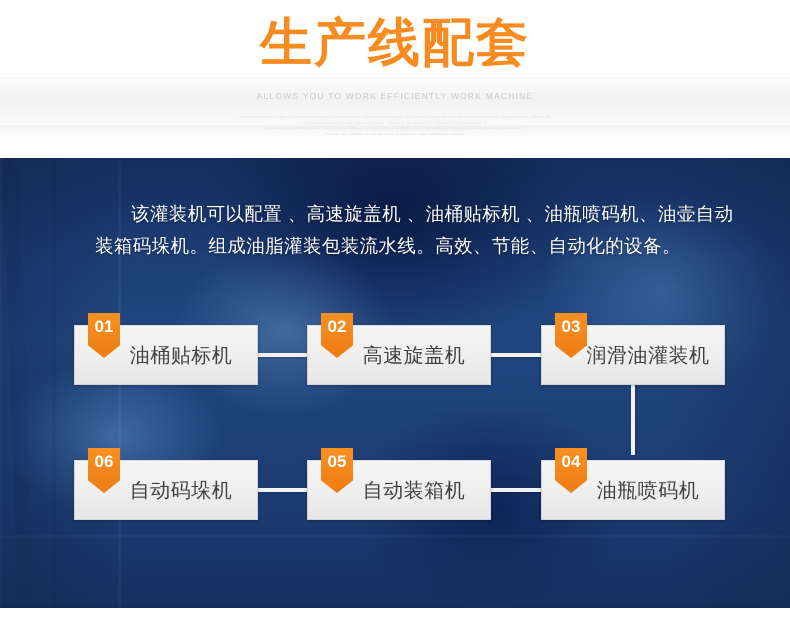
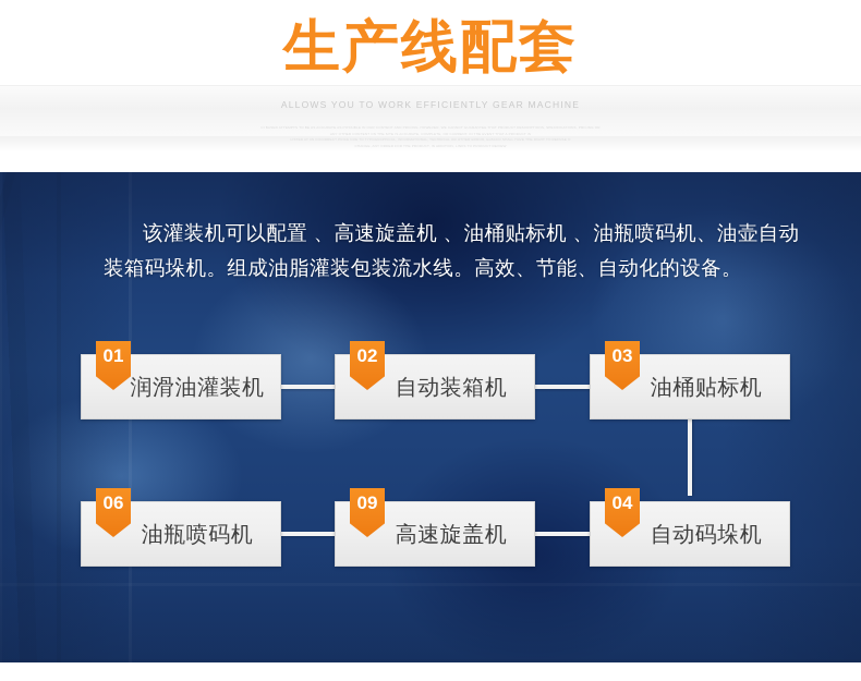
  生产线配套
- ALLOWS YOU TO WORK EFFICIENTLY WORK MACHINE
+ ALLOWS YOU TO WORK EFFICIENTLY GEAR MACHINE
  该灌装机可以配置 、高速旋盖机 、油桶贴标机 、油瓶喷码机、油壶自动装箱码垛机。组成油脂灌装包装流水线。高效、节能、自动化的设备。
  01
- 油桶贴标机
+ 润滑油灌装机
  02
- 高速旋盖机
+ 自动装箱机
  03
- 润滑油灌装机
+ 油桶贴标机
  06
- 自动码垛机
+ 油瓶喷码机
- 05
+ 09
- 自动装箱机
+ 高速旋盖机
  04
- 油瓶喷码机
+ 自动码垛机
